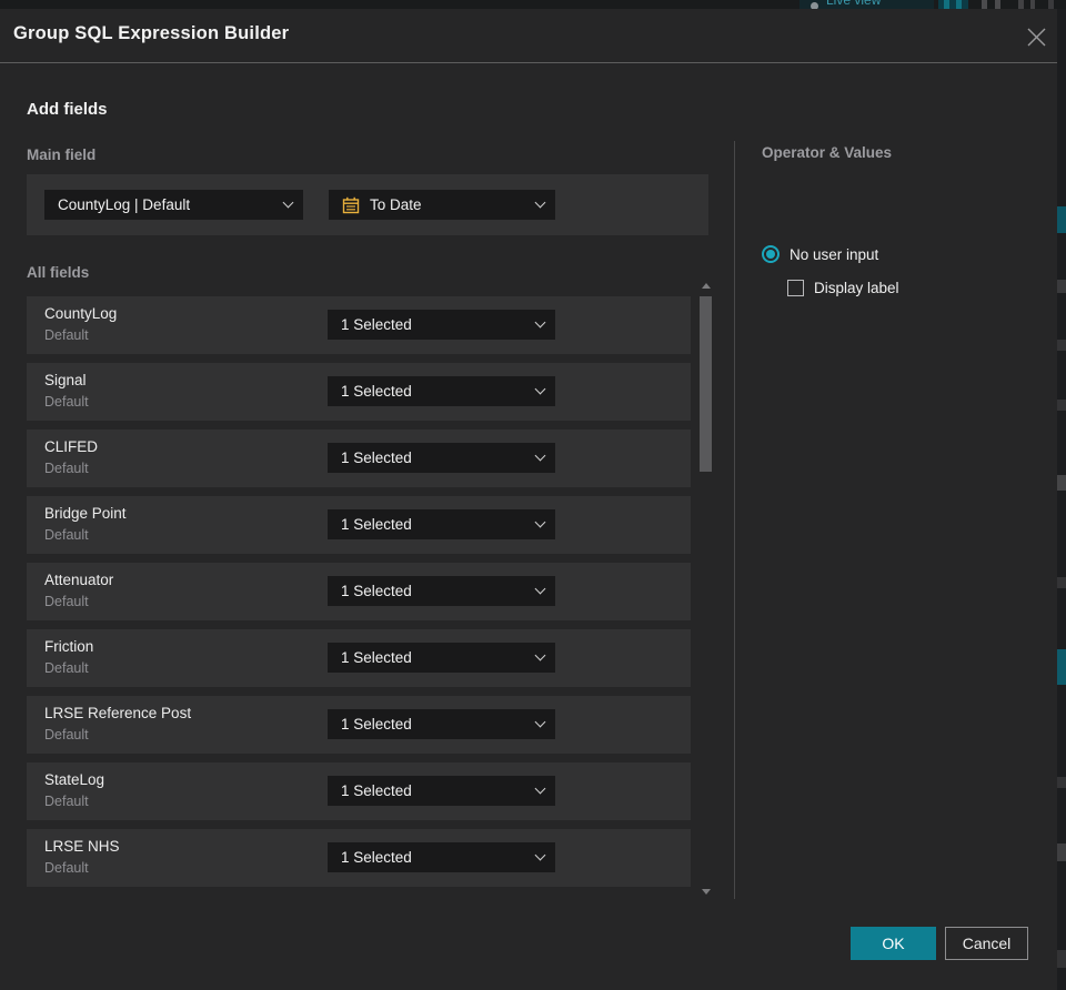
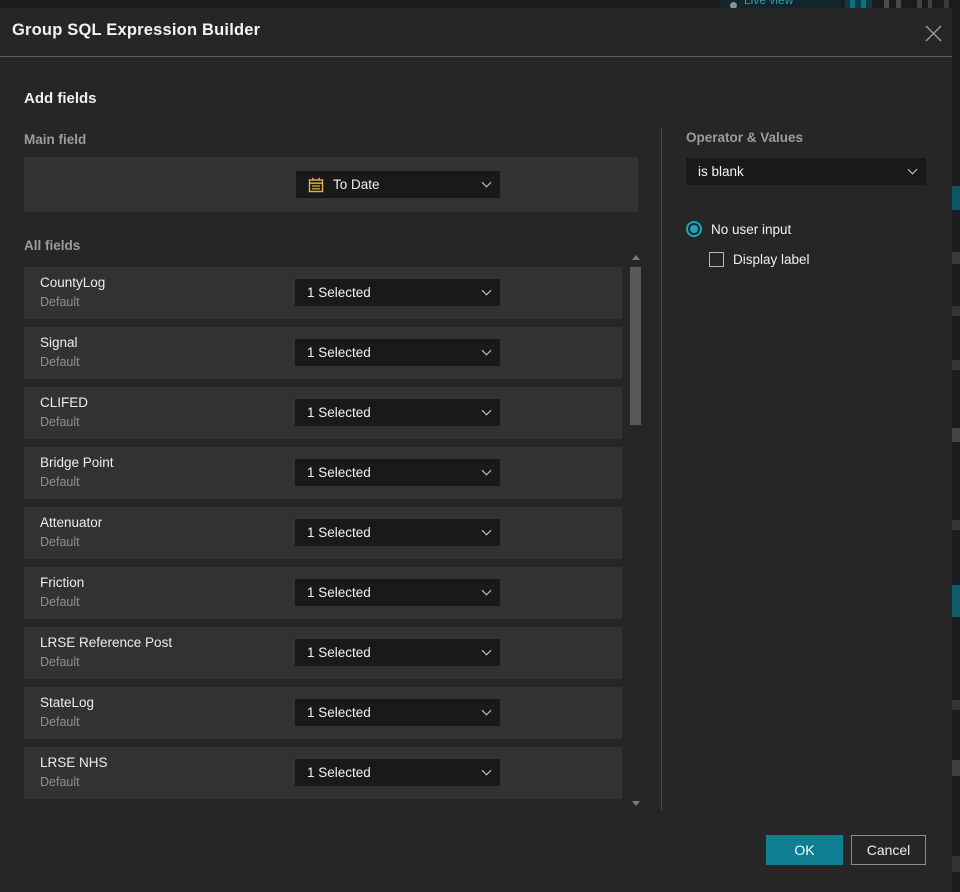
  Live view
  Group SQL Expression Builder
  Add fields
  Main field
- CountyLog | Default
  To Date
  All fields
  CountyLog
  Default
  1 Selected
  Signal
  Default
  1 Selected
  CLIFED
  Default
  1 Selected
  Bridge Point
  Default
  1 Selected
  Attenuator
  Default
  1 Selected
  Friction
  Default
  1 Selected
  LRSE Reference Post
  Default
  1 Selected
  StateLog
  Default
  1 Selected
  LRSE NHS
  Default
  1 Selected
  Operator & Values
+ is blank
  No user input
  Display label
  OK
  Cancel
